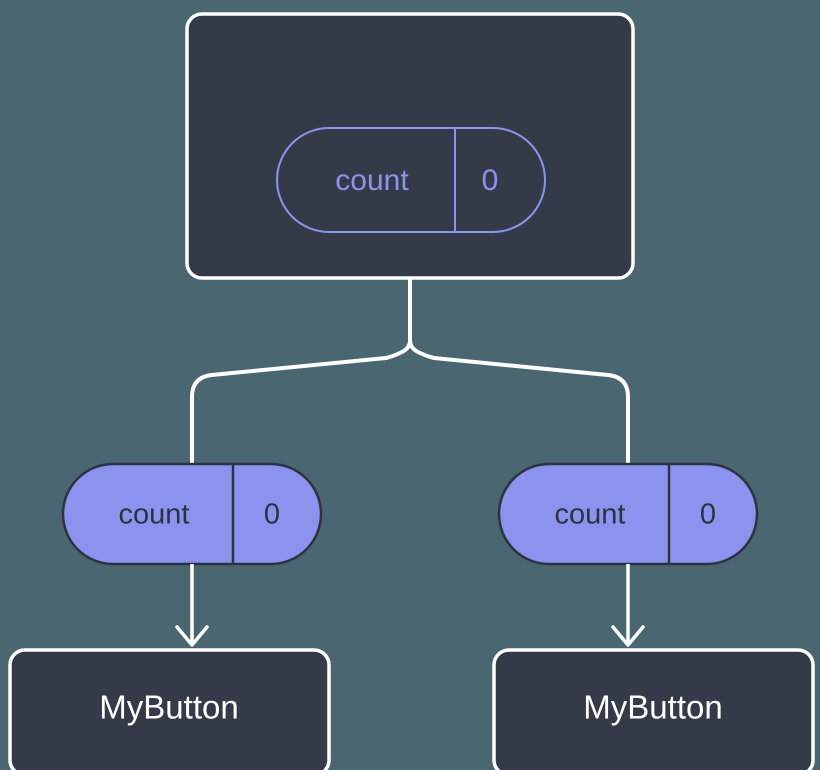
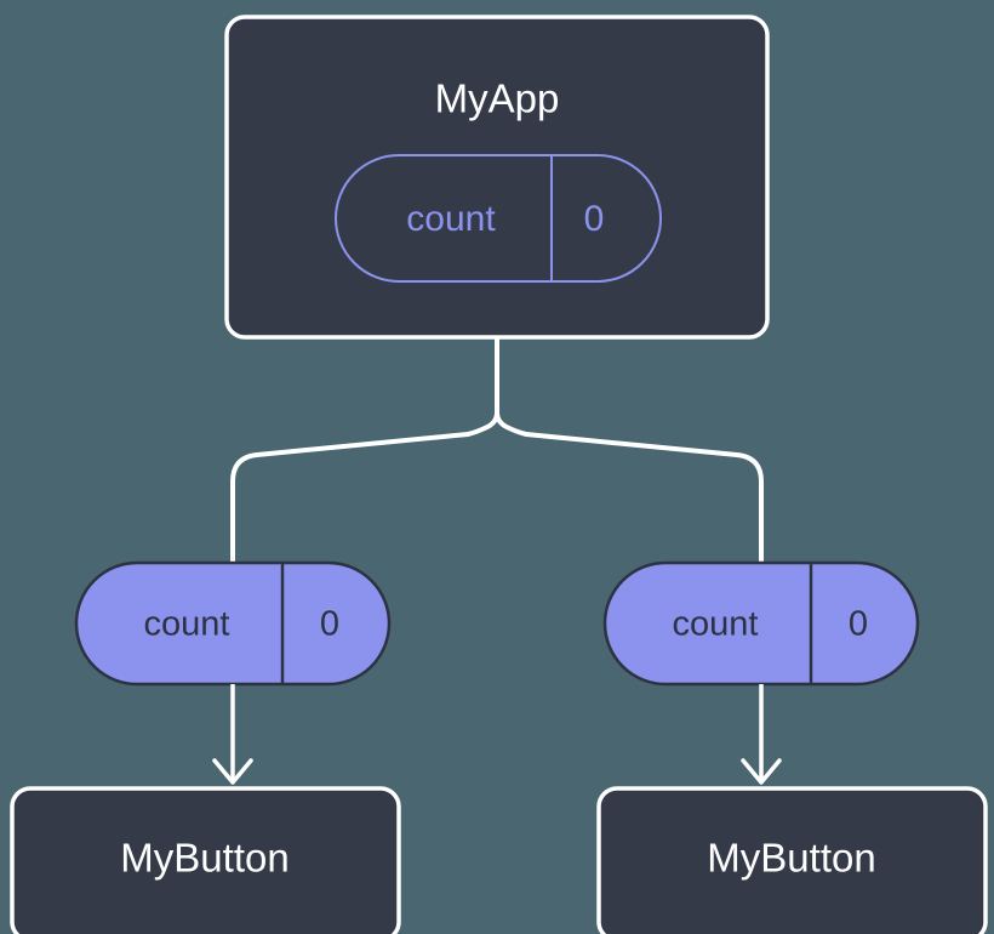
+ MyApp
  count
  0
  count
  0
  count
  0
  MyButton
  MyButton
